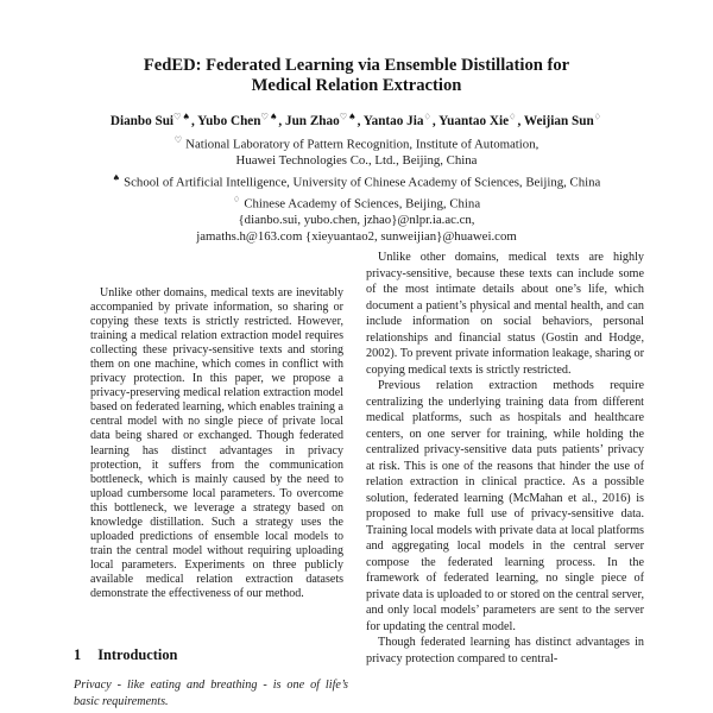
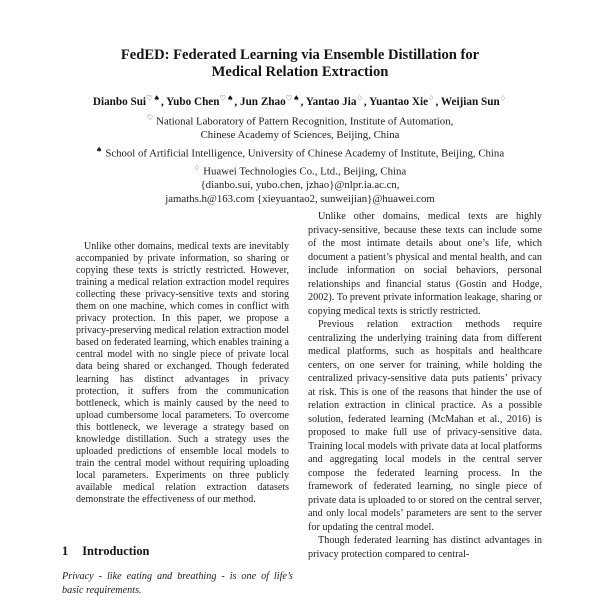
  FedED: Federated Learning via Ensemble Distillation for
  Medical Relation Extraction
  Dianbo Sui♡♠, Yubo Chen♡♠, Jun Zhao♡♠, Yantao Jia♢, Yuantao Xie♢, Weijian Sun♢
  ♡ National Laboratory of Pattern Recognition, Institute of Automation,
- Huawei Technologies Co., Ltd., Beijing, China
+ Chinese Academy of Sciences, Beijing, China
- ♠ School of Artificial Intelligence, University of Chinese Academy of Sciences, Beijing, China
+ ♠ School of Artificial Intelligence, University of Chinese Academy of Institute, Beijing, China
- ♢ Chinese Academy of Sciences, Beijing, China
+ ♢ Huawei Technologies Co., Ltd., Beijing, China
  {dianbo.sui, yubo.chen, jzhao}@nlpr.ia.ac.cn,
  jamaths.h@163.com {xieyuantao2, sunweijian}@huawei.com
  Unlike other domains, medical texts are inevitably accompanied by private information, so sharing or copying these texts is strictly restricted. However, training a medical relation extraction model requires collecting these privacy-sensitive texts and storing them on one machine, which comes in conflict with privacy protection. In this paper, we propose a privacy-preserving medical relation extraction model based on federated learning, which enables training a central model with no single piece of private local data being shared or exchanged. Though federated learning has distinct advantages in privacy protection, it suffers from the communication bottleneck, which is mainly caused by the need to upload cumbersome local parameters. To overcome this bottleneck, we leverage a strategy based on knowledge distillation. Such a strategy uses the uploaded predictions of ensemble local models to train the central model without requiring uploading local parameters. Experiments on three publicly available medical relation extraction datasets demonstrate the effectiveness of our method.
  1 Introduction
  Privacy - like eating and breathing - is one of life’s basic requirements.
  Unlike other domains, medical texts are highly privacy-sensitive, because these texts can include some of the most intimate details about one’s life, which document a patient’s physical and mental health, and can include information on social behaviors, personal relationships and financial status (Gostin and Hodge, 2002). To prevent private information leakage, sharing or copying medical texts is strictly restricted.
  Previous relation extraction methods require centralizing the underlying training data from different medical platforms, such as hospitals and healthcare centers, on one server for training, while holding the centralized privacy-sensitive data puts patients’ privacy at risk. This is one of the reasons that hinder the use of relation extraction in clinical practice. As a possible solution, federated learning (McMahan et al., 2016) is proposed to make full use of privacy-sensitive data. Training local models with private data at local platforms and aggregating local models in the central server compose the federated learning process. In the framework of federated learning, no single piece of private data is uploaded to or stored on the central server, and only local models’ parameters are sent to the server for updating the central model.
  Though federated learning has distinct advantages in privacy protection compared to central-
